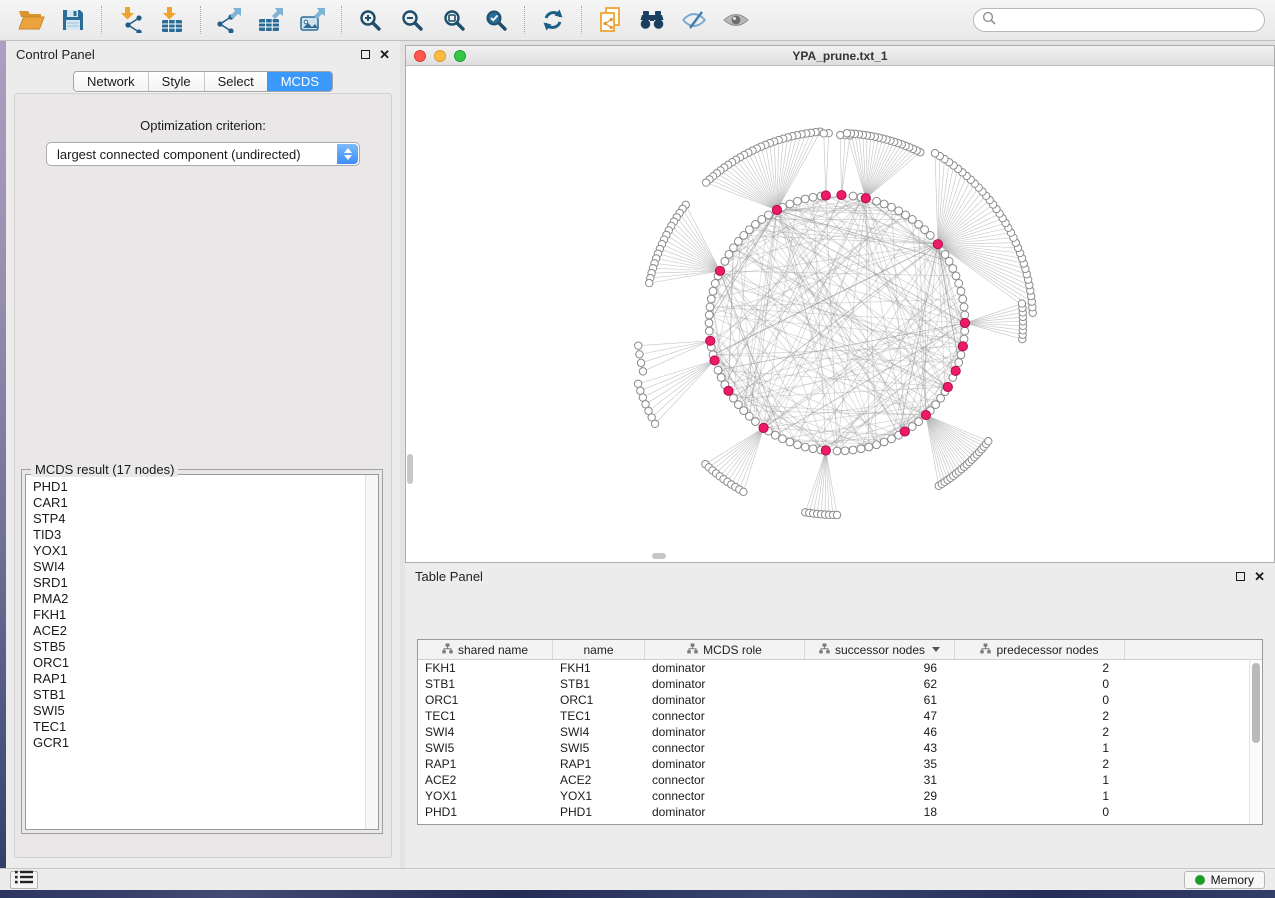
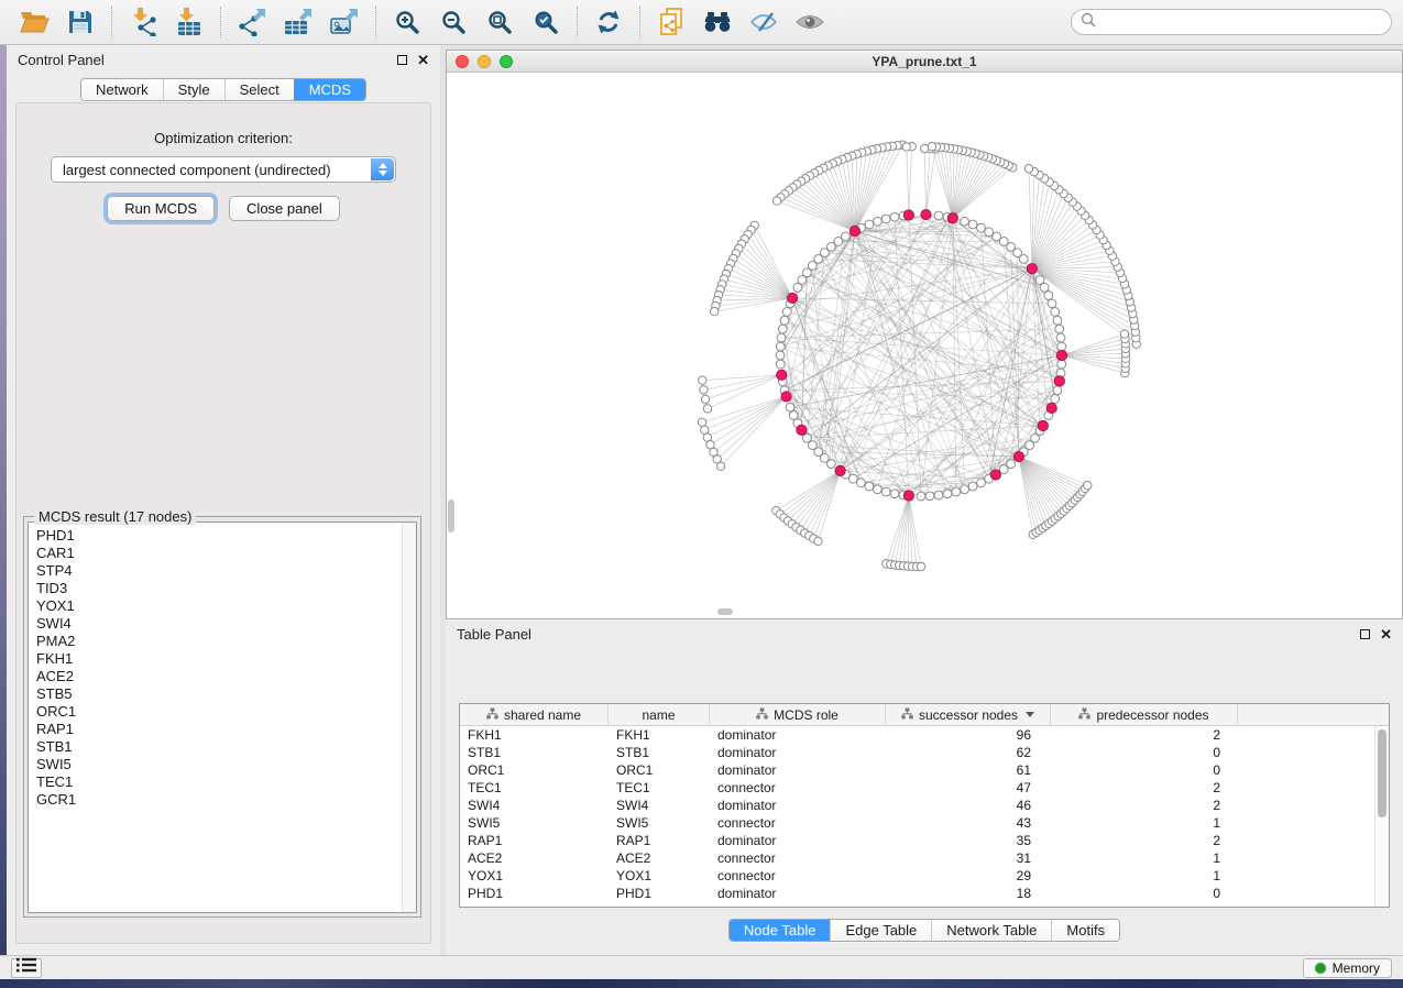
  Control Panel
  ✕
  Network
  Style
  Select
  MCDS
  Optimization criterion:
  largest connected component (undirected)
+ Run MCDS
+ Close panel
  MCDS result (17 nodes)
  PHD1
  CAR1
  STP4
  TID3
  YOX1
  SWI4
- SRD1
  PMA2
  FKH1
  ACE2
  STB5
  ORC1
  RAP1
  STB1
  SWI5
  TEC1
  GCR1
  YPA_prune.txt_1
  Table Panel
  ✕
  shared name
  name
  MCDS role
  successor nodes
  predecessor nodes
  FKH1
  FKH1
  dominator
  96
  2
  STB1
  STB1
  dominator
  62
  0
  ORC1
  ORC1
  dominator
  61
  0
  TEC1
  TEC1
  connector
  47
  2
  SWI4
  SWI4
  dominator
  46
  2
  SWI5
  SWI5
  connector
  43
  1
  RAP1
  RAP1
  dominator
  35
  2
  ACE2
  ACE2
  connector
  31
  1
  YOX1
  YOX1
  connector
  29
  1
  PHD1
  PHD1
  dominator
  18
  0
+ Node Table
+ Edge Table
+ Network Table
+ Motifs
  Memory
